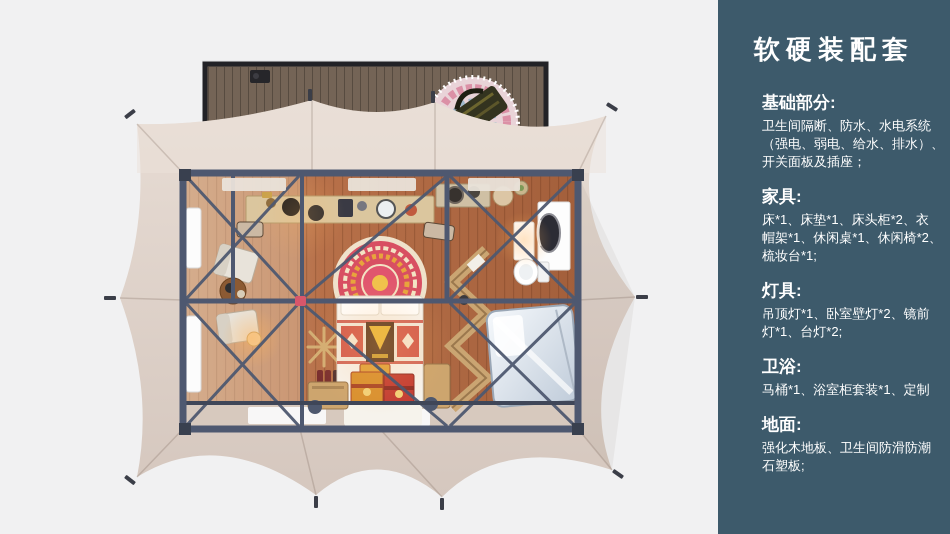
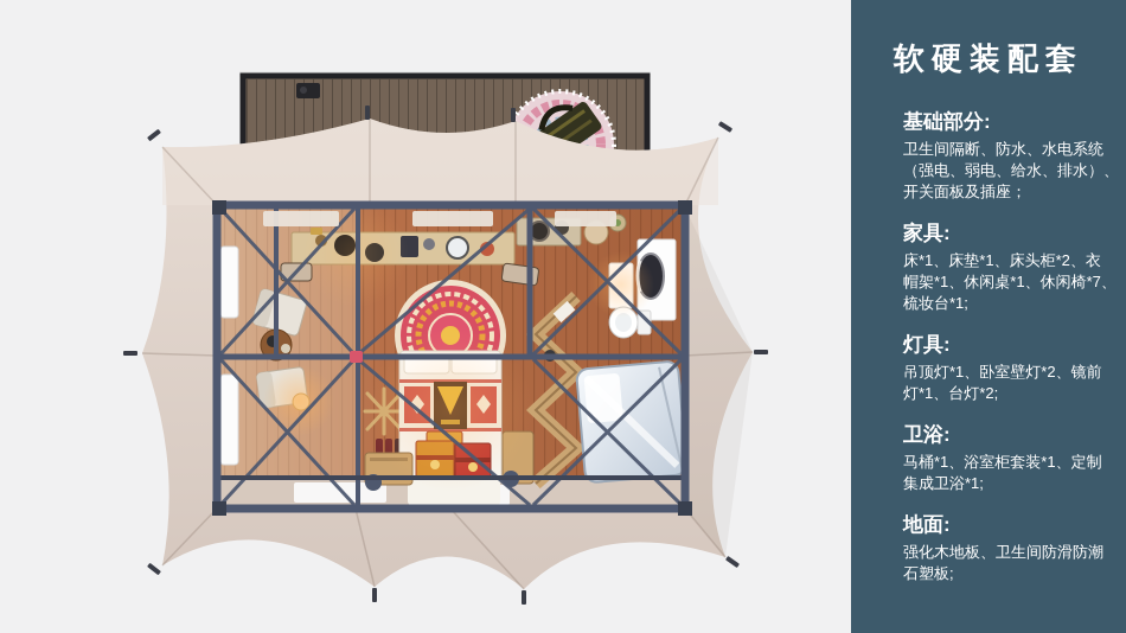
  软硬装配套
  基础部分:
  卫生间隔断、防水、水电系统
  （强电、弱电、给水、排水）、
  开关面板及插座；
  家具:
  床*1、床垫*1、床头柜*2、衣
- 帽架*1、休闲桌*1、休闲椅*2、
+ 帽架*1、休闲桌*1、休闲椅*7、
  梳妆台*1;
  灯具:
  吊顶灯*1、卧室壁灯*2、镜前
  灯*1、台灯*2;
  卫浴:
  马桶*1、浴室柜套装*1、定制
+ 集成卫浴*1;
  地面:
  强化木地板、卫生间防滑防潮
  石塑板;
